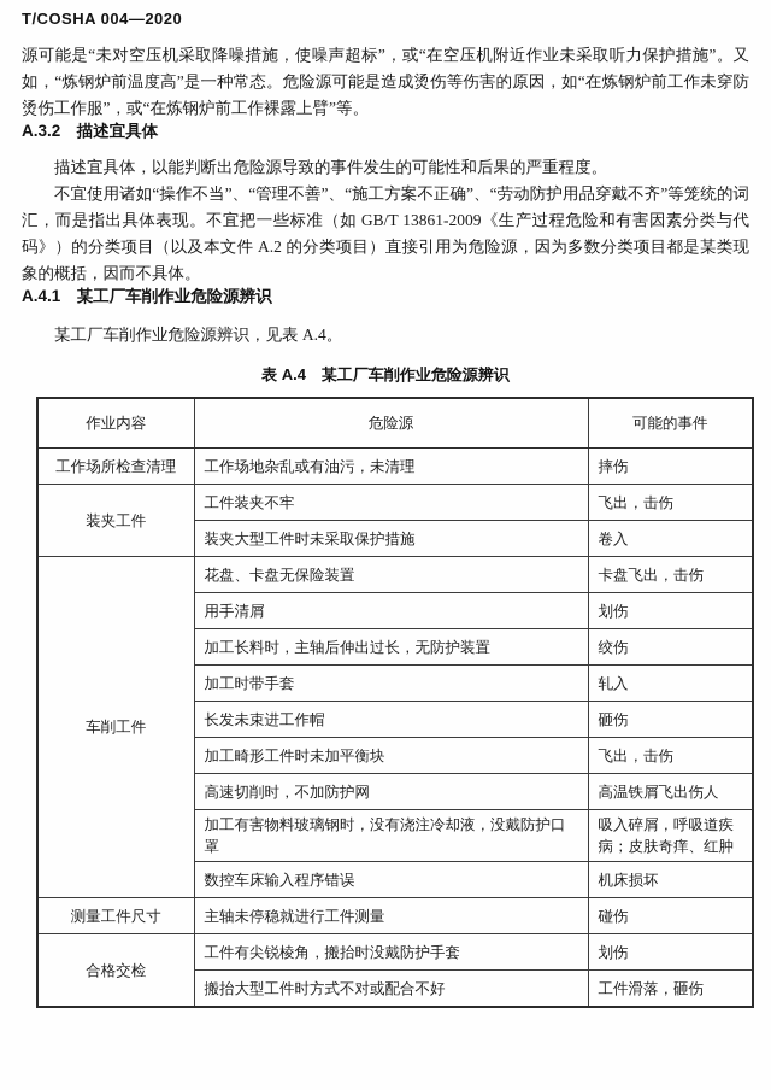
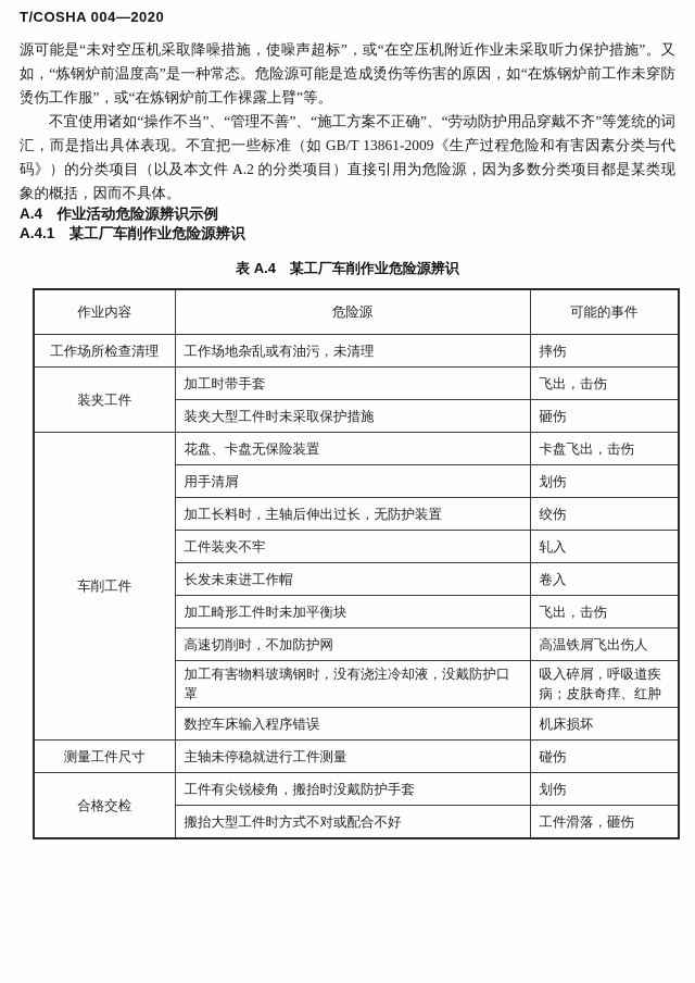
  T/COSHA 004—2020
  源可能是“未对空压机采取降噪措施，使噪声超标”，或“在空压机附近作业未采取听力保护措施”。又如，“炼钢炉前温度高”是一种常态。危险源可能是造成烫伤等伤害的原因，如“在炼钢炉前工作未穿防烫伤工作服”，或“在炼钢炉前工作裸露上臂”等。
- A.3.2 描述宜具体
- 描述宜具体，以能判断出危险源导致的事件发生的可能性和后果的严重程度。
  不宜使用诸如“操作不当”、“管理不善”、“施工方案不正确”、“劳动防护用品穿戴不齐”等笼统的词汇，而是指出具体表现。不宜把一些标准（如 GB/T 13861-2009《生产过程危险和有害因素分类与代码》）的分类项目（以及本文件 A.2 的分类项目）直接引用为危险源，因为多数分类项目都是某类现象的概括，因而不具体。
+ A.4 作业活动危险源辨识示例
  A.4.1 某工厂车削作业危险源辨识
- 某工厂车削作业危险源辨识，见表 A.4。
  表 A.4 某工厂车削作业危险源辨识
  作业内容	危险源	可能的事件
  工作场所检查清理	工作场地杂乱或有油污，未清理	摔伤
- 装夹工件	工件装夹不牢	飞出，击伤
+ 装夹工件	加工时带手套	飞出，击伤
- 装夹大型工件时未采取保护措施	卷入
+ 装夹大型工件时未采取保护措施	砸伤
  车削工件	花盘、卡盘无保险装置	卡盘飞出，击伤
  用手清屑	划伤
  加工长料时，主轴后伸出过长，无防护装置	绞伤
- 加工时带手套	轧入
+ 工件装夹不牢	轧入
- 长发未束进工作帽	砸伤
+ 长发未束进工作帽	卷入
  加工畸形工件时未加平衡块	飞出，击伤
  高速切削时，不加防护网	高温铁屑飞出伤人
  加工有害物料玻璃钢时，没有浇注冷却液，没戴防护口罩	吸入碎屑，呼吸道疾病；皮肤奇痒、红肿
  数控车床输入程序错误	机床损坏
  测量工件尺寸	主轴未停稳就进行工件测量	碰伤
  合格交检	工件有尖锐棱角，搬抬时没戴防护手套	划伤
  搬抬大型工件时方式不对或配合不好	工件滑落，砸伤
